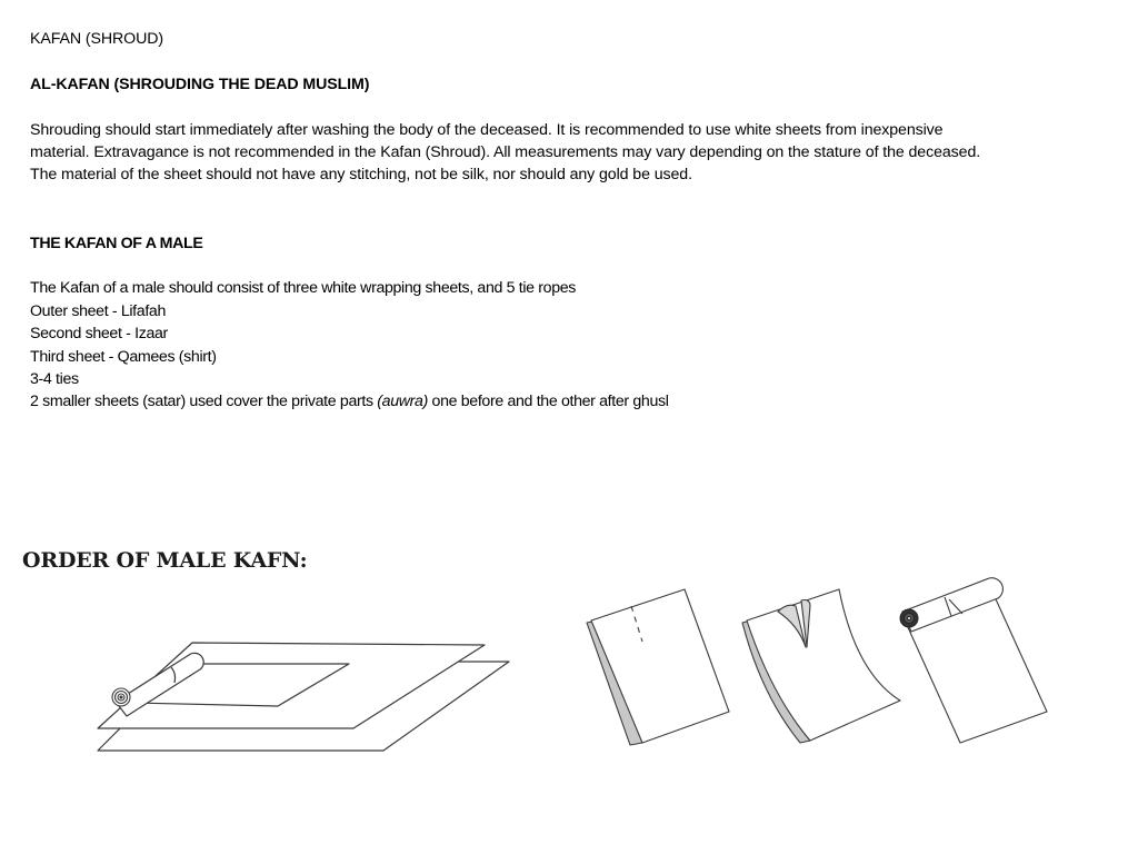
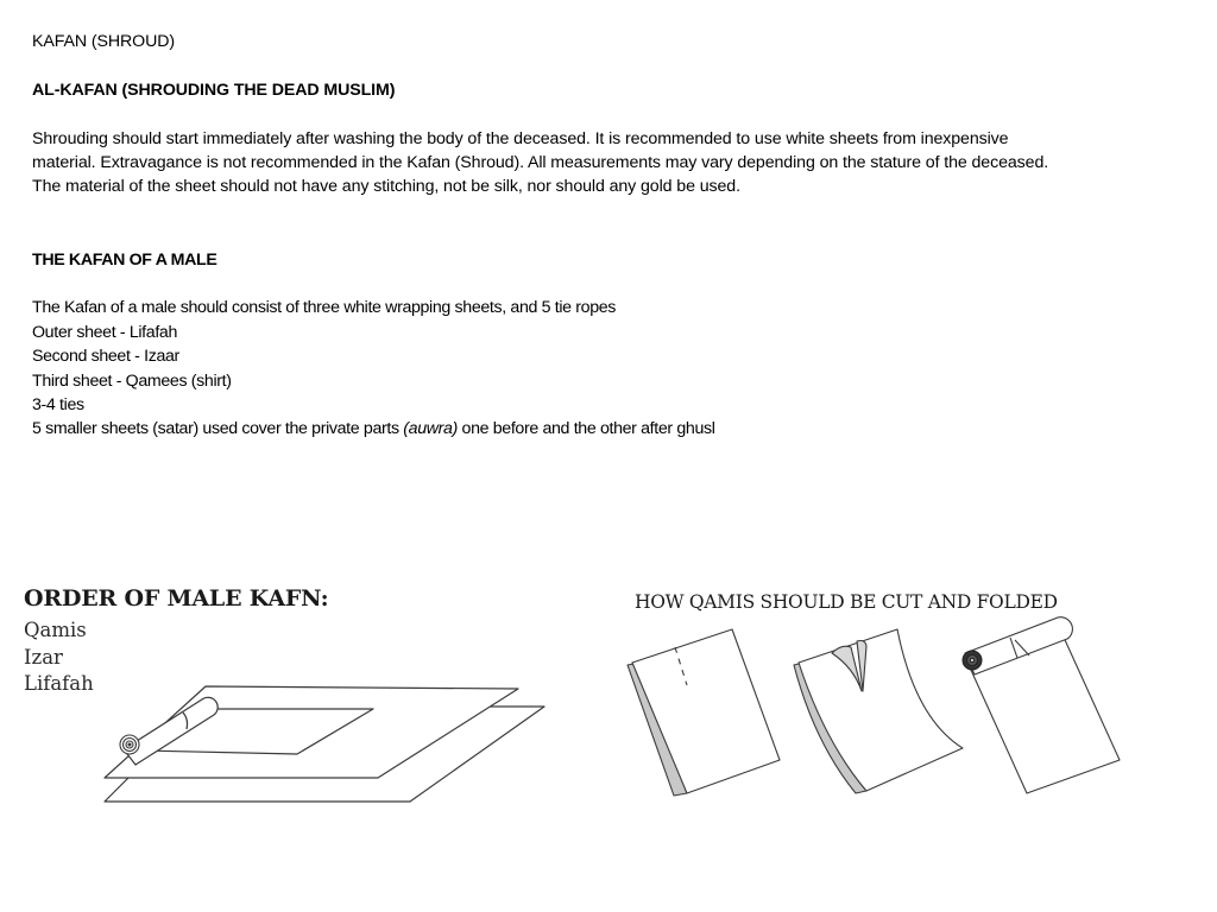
  KAFAN (SHROUD)
  AL-KAFAN (SHROUDING THE DEAD MUSLIM)
  Shrouding should start immediately after washing the body of the deceased. It is recommended to use white sheets from inexpensive
  material. Extravagance is not recommended in the Kafan (Shroud). All measurements may vary depending on the stature of the deceased.
  The material of the sheet should not have any stitching, not be silk, nor should any gold be used.
  THE KAFAN OF A MALE
  The Kafan of a male should consist of three white wrapping sheets, and 5 tie ropes
  Outer sheet - Lifafah
  Second sheet - Izaar
  Third sheet - Qamees (shirt)
  3-4 ties
- 2 smaller sheets (satar) used cover the private parts (auwra) one before and the other after ghusl
+ 5 smaller sheets (satar) used cover the private parts (auwra) one before and the other after ghusl
  ORDER OF MALE KAFN:
+ Qamis
+ Izar
+ Lifafah
+ HOW QAMIS SHOULD BE CUT AND FOLDED
